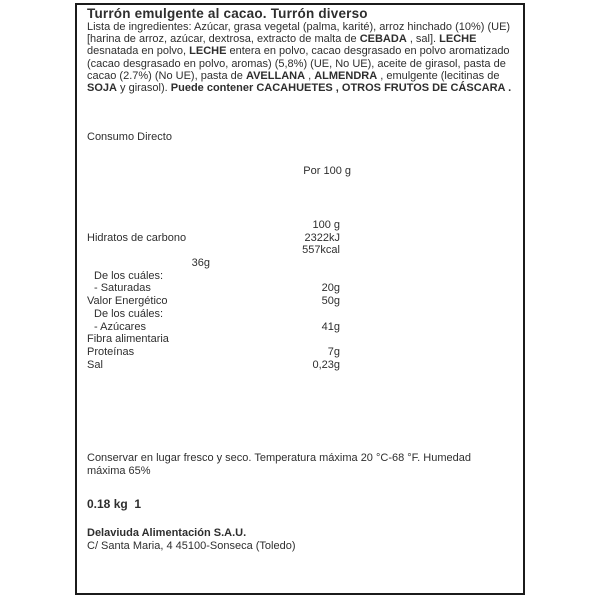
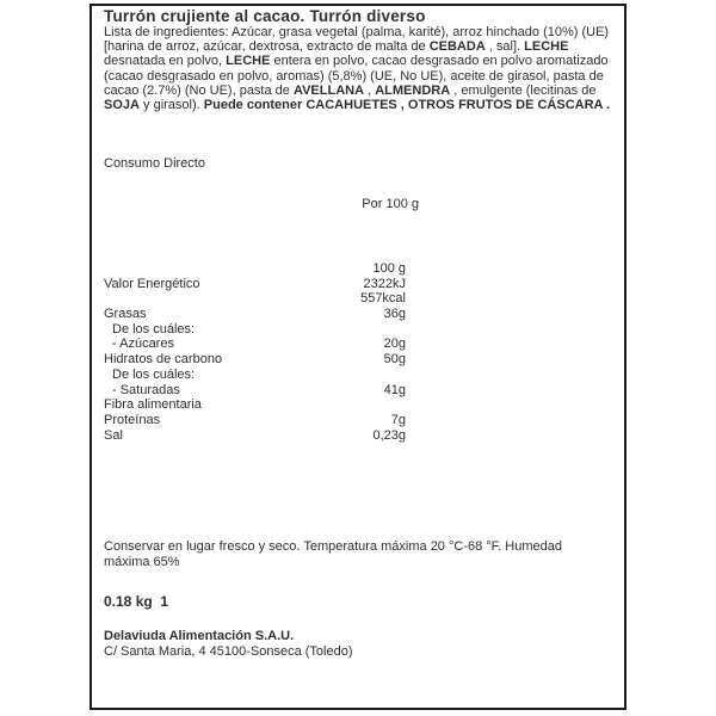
- Turrón emulgente al cacao. Turrón diverso
+ Turrón crujiente al cacao. Turrón diverso
  Lista de ingredientes: Azúcar, grasa vegetal (palma, karité), arroz hinchado (10%) (UE) [harina de arroz, azúcar, dextrosa, extracto de malta de CEBADA , sal]. LECHE desnatada en polvo, LECHE entera en polvo, cacao desgrasado en polvo aromatizado (cacao desgrasado en polvo, aromas) (5,8%) (UE, No UE), aceite de girasol, pasta de cacao (2.7%) (No UE), pasta de AVELLANA , ALMENDRA , emulgente (lecitinas de SOJA y girasol). Puede contener CACAHUETES , OTROS FRUTOS DE CÁSCARA .
  Consumo Directo
  Por 100 g
  100 g
- Hidratos de carbono
+ Valor Energético
  2322kJ
  557kcal
+ Grasas
  36g
  De los cuáles:
- - Saturadas
+ - Azúcares
  20g
- Valor Energético
+ Hidratos de carbono
  50g
  De los cuáles:
- - Azúcares
+ - Saturadas
  41g
  Fibra alimentaria
  Proteínas
  7g
  Sal
  0,23g
  Conservar en lugar fresco y seco. Temperatura máxima 20 °C-68 °F. Humedad máxima 65%
  0.18 kg 1
  Delaviuda Alimentación S.A.U.
  C/ Santa Maria, 4 45100-Sonseca (Toledo)
